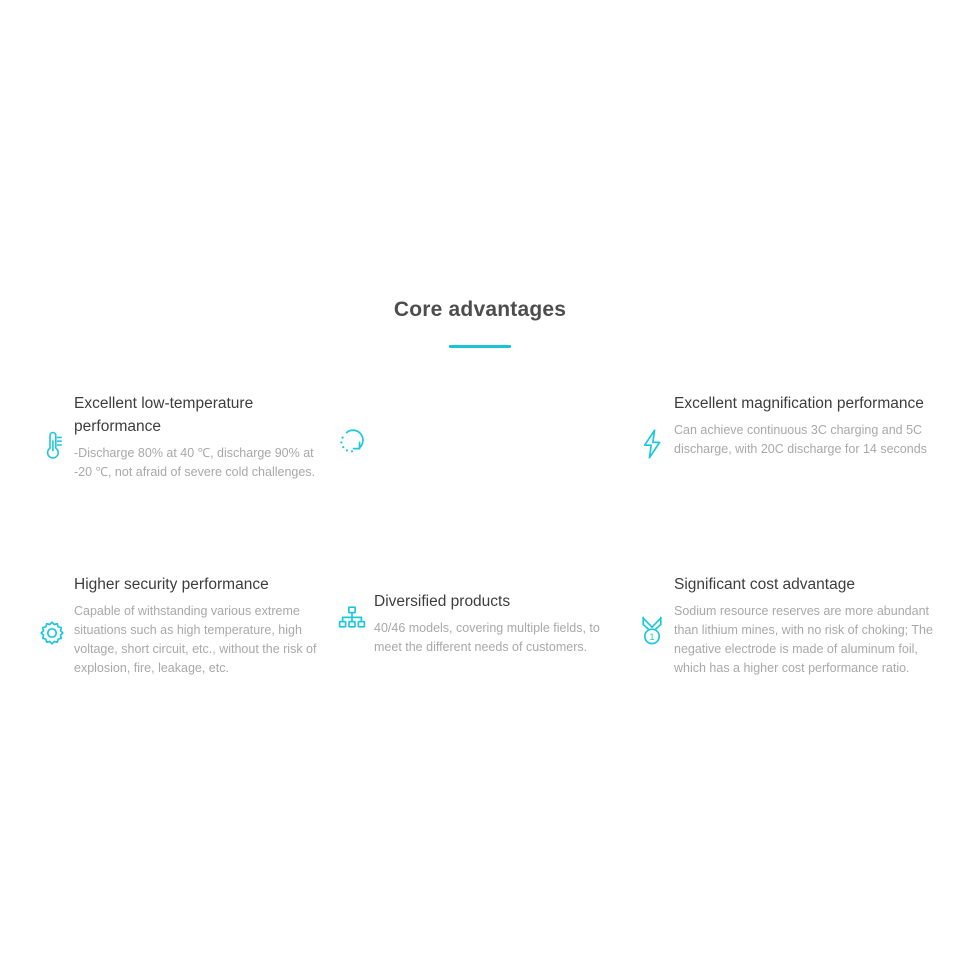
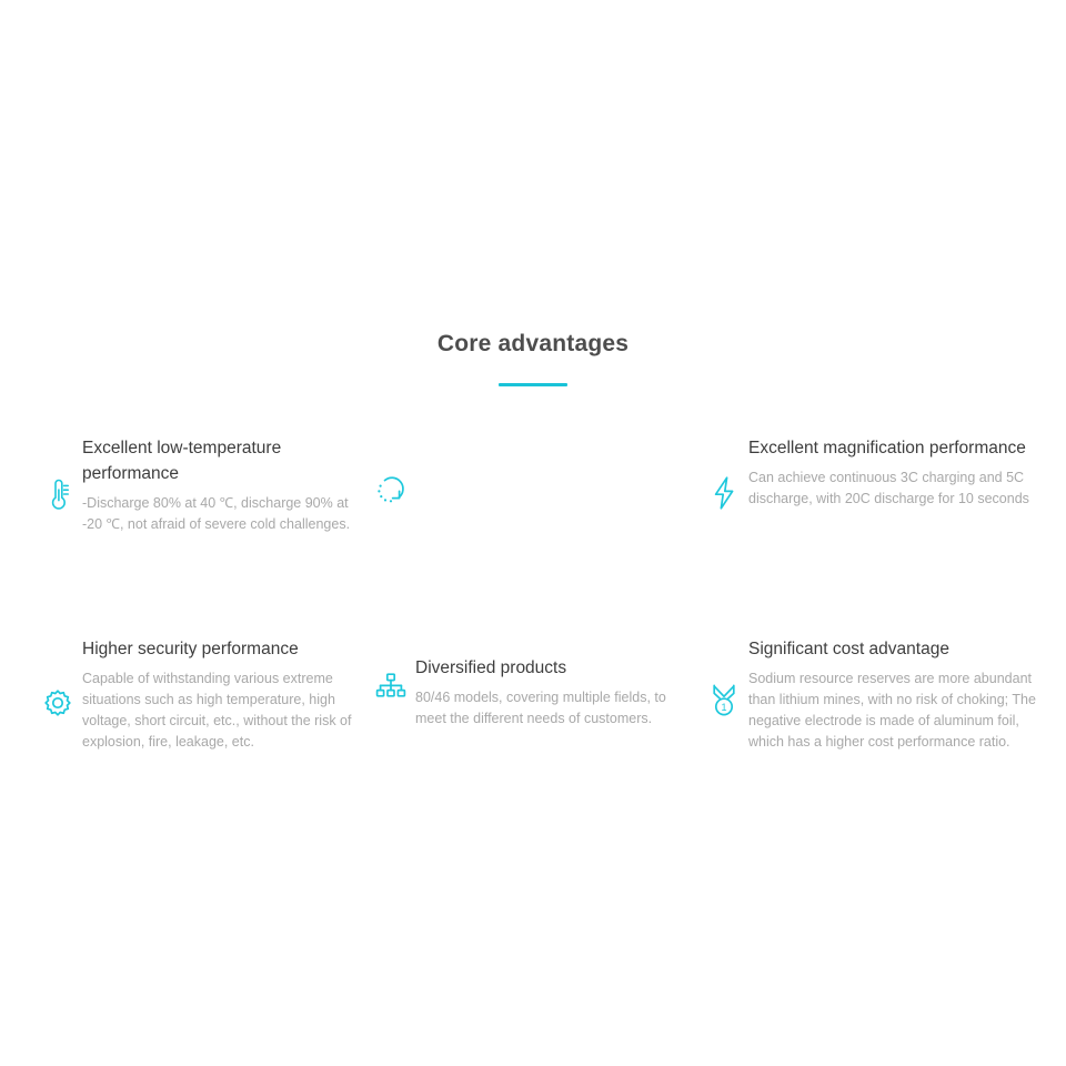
  Core advantages
  Excellent low-temperature performance
  -Discharge 80% at 40 ℃, discharge 90% at -20 ℃, not afraid of severe cold challenges.
  Excellent magnification performance
- Can achieve continuous 3C charging and 5C discharge, with 20C discharge for 14 seconds
+ Can achieve continuous 3C charging and 5C discharge, with 20C discharge for 10 seconds
  Higher security performance
  Capable of withstanding various extreme situations such as high temperature, high voltage, short circuit, etc., without the risk of explosion, fire, leakage, etc.
  Diversified products
- 40/46 models, covering multiple fields, to meet the different needs of customers.
+ 80/46 models, covering multiple fields, to meet the different needs of customers.
  1
  Significant cost advantage
  Sodium resource reserves are more abundant than lithium mines, with no risk of choking; The negative electrode is made of aluminum foil, which has a higher cost performance ratio.
